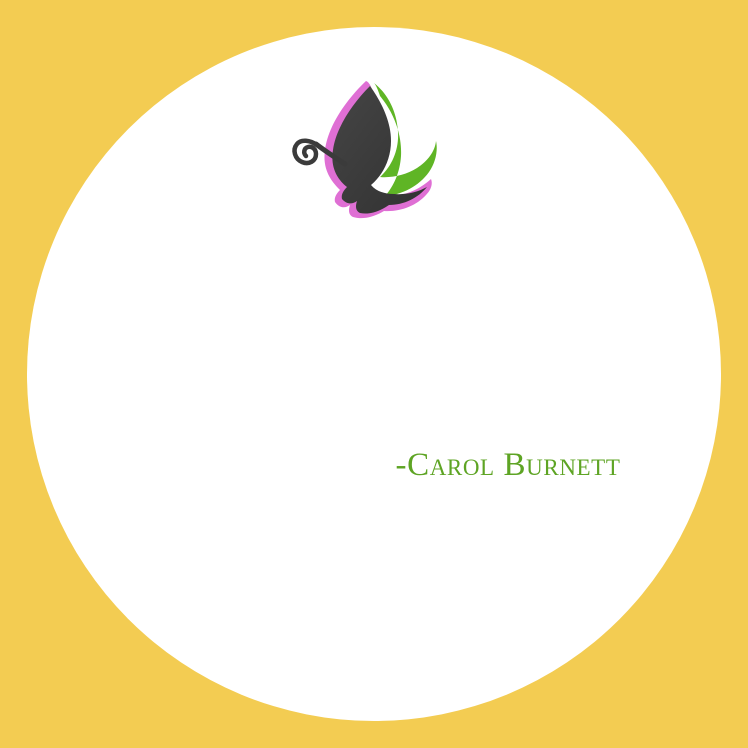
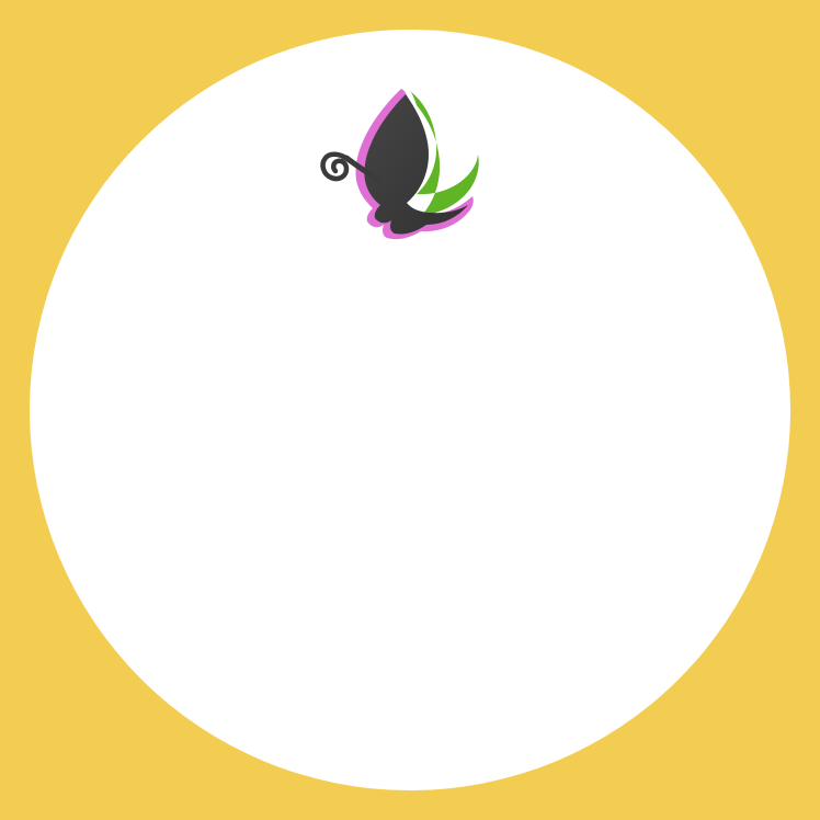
- -Carol Burnett
